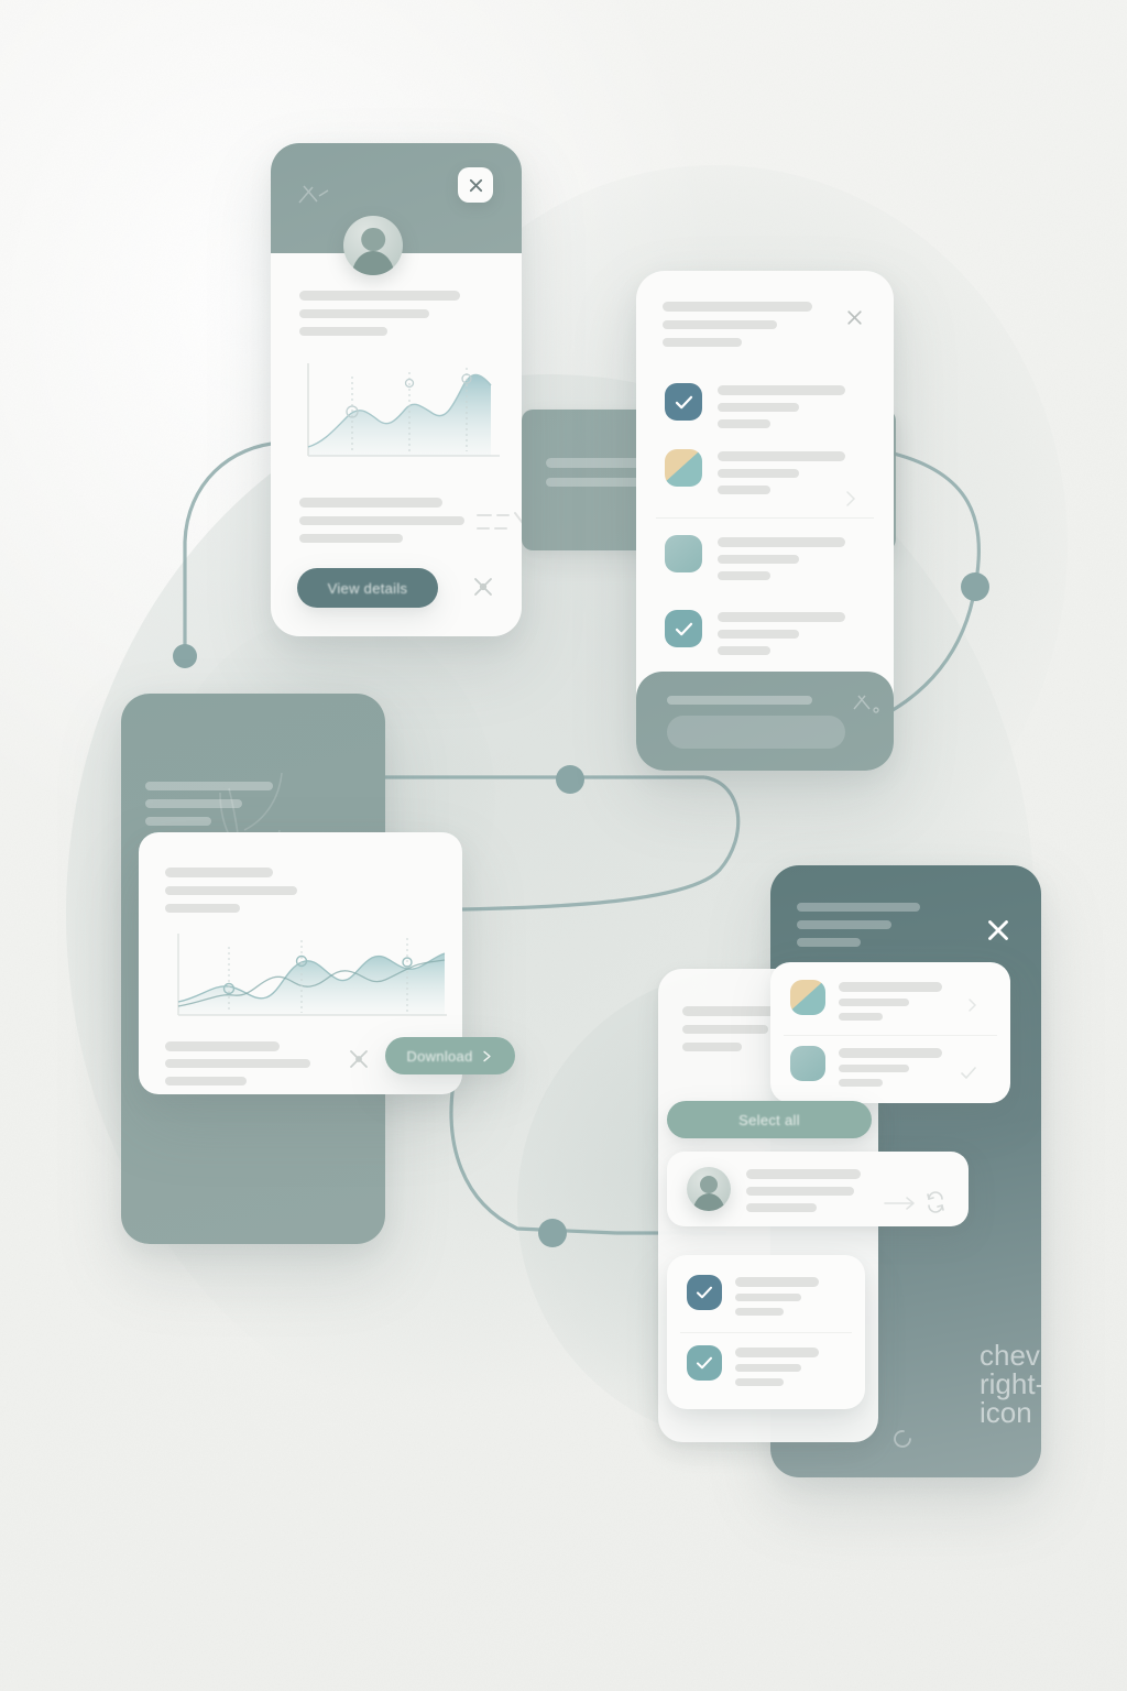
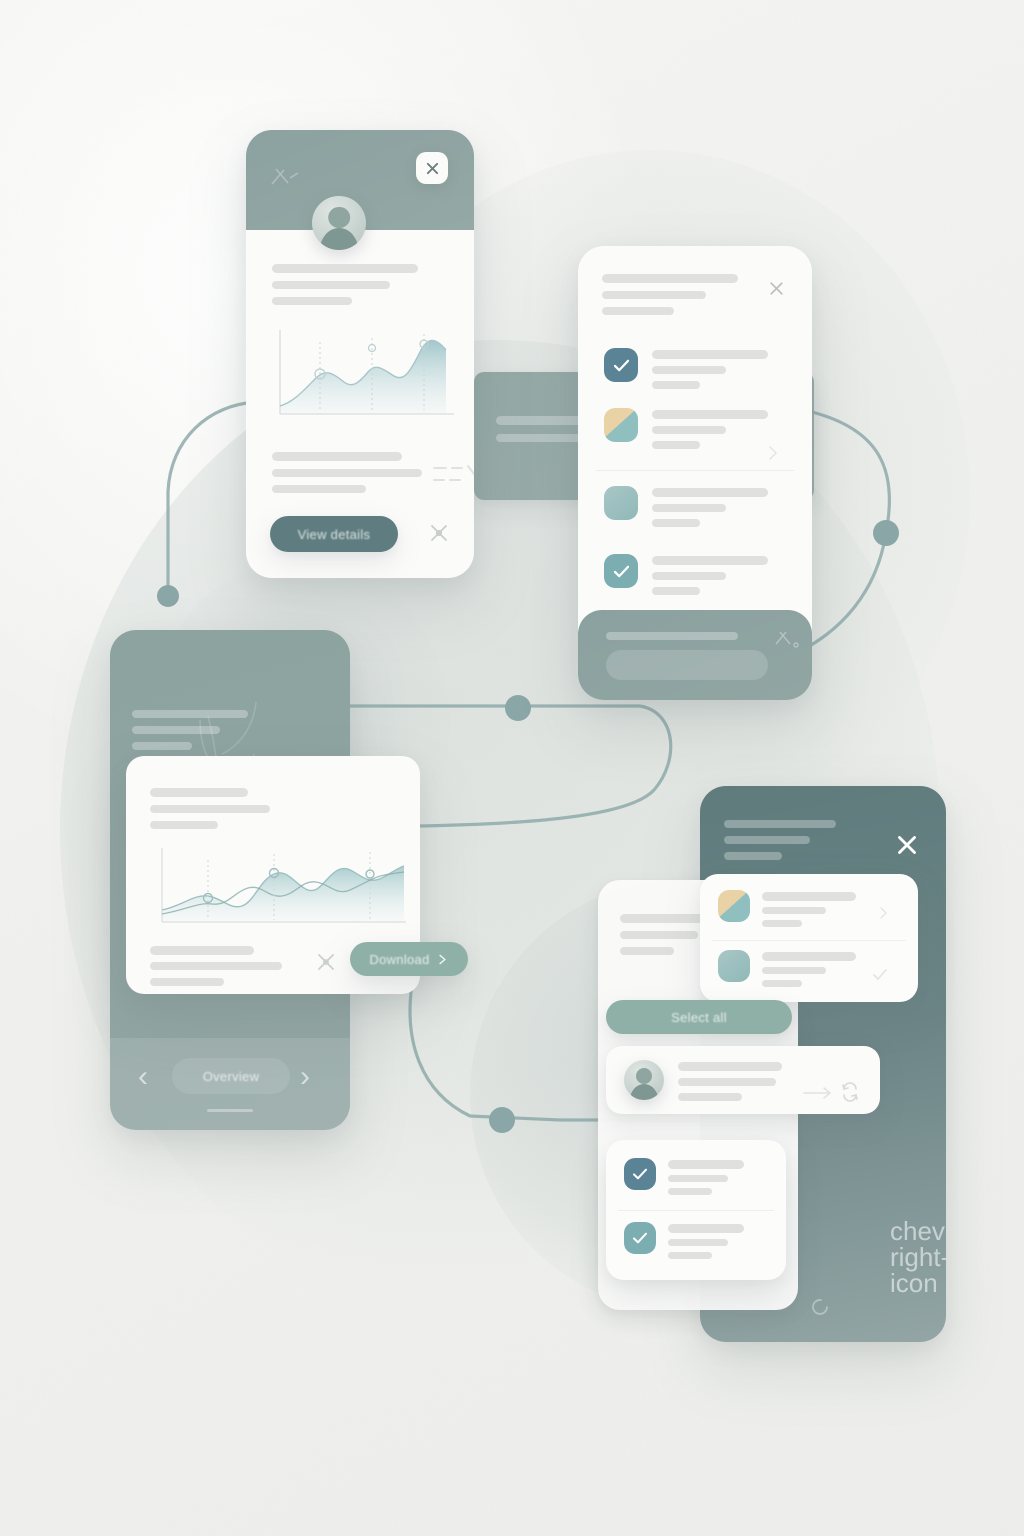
  View details
+ ‹
+ Overview
+ ›
  Download
  chevright-icon
  Select all
